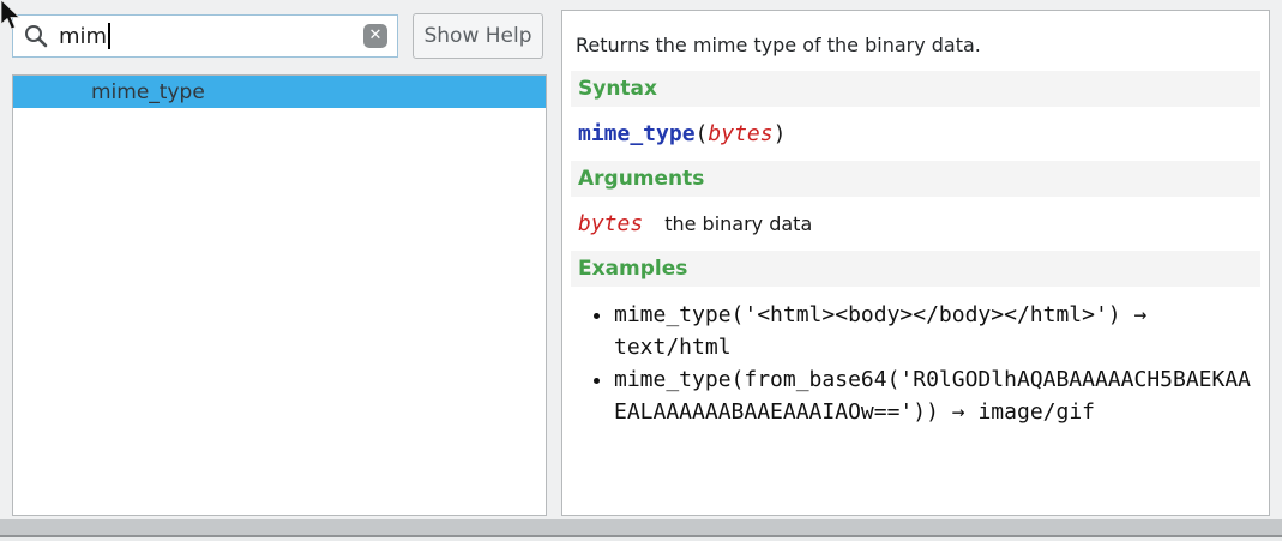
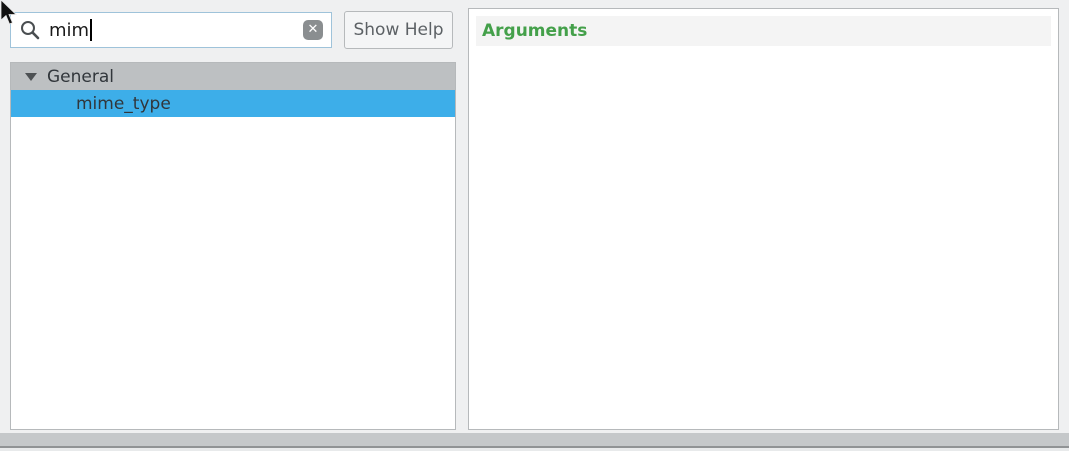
  mim
  ✕
  Show Help
+ General
  mime_type
- Returns the mime type of the binary data.
- Syntax
- mime_type(bytes)
  Arguments
- bytes the binary data
- Examples
- mime_type('<html><body></body></html>') → text/html
- mime_type(from_base64('R0lGODlhAQABAAAAACH5BAEKAAEALAAAAAABAAEAAAIAOw==')) → image/gif
